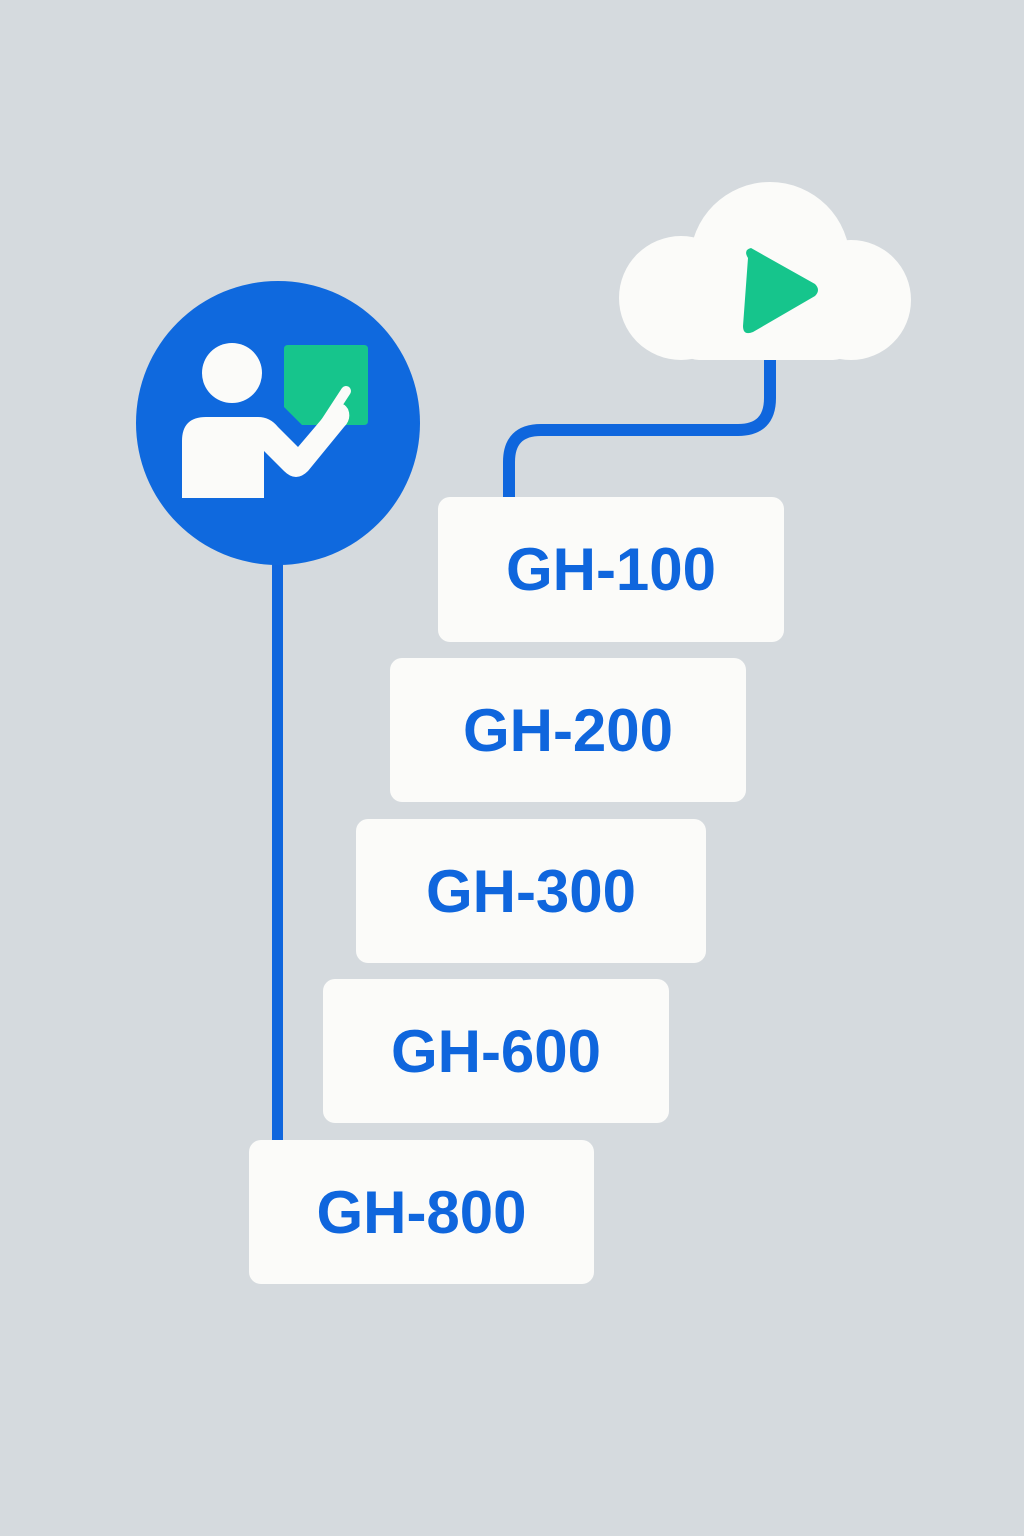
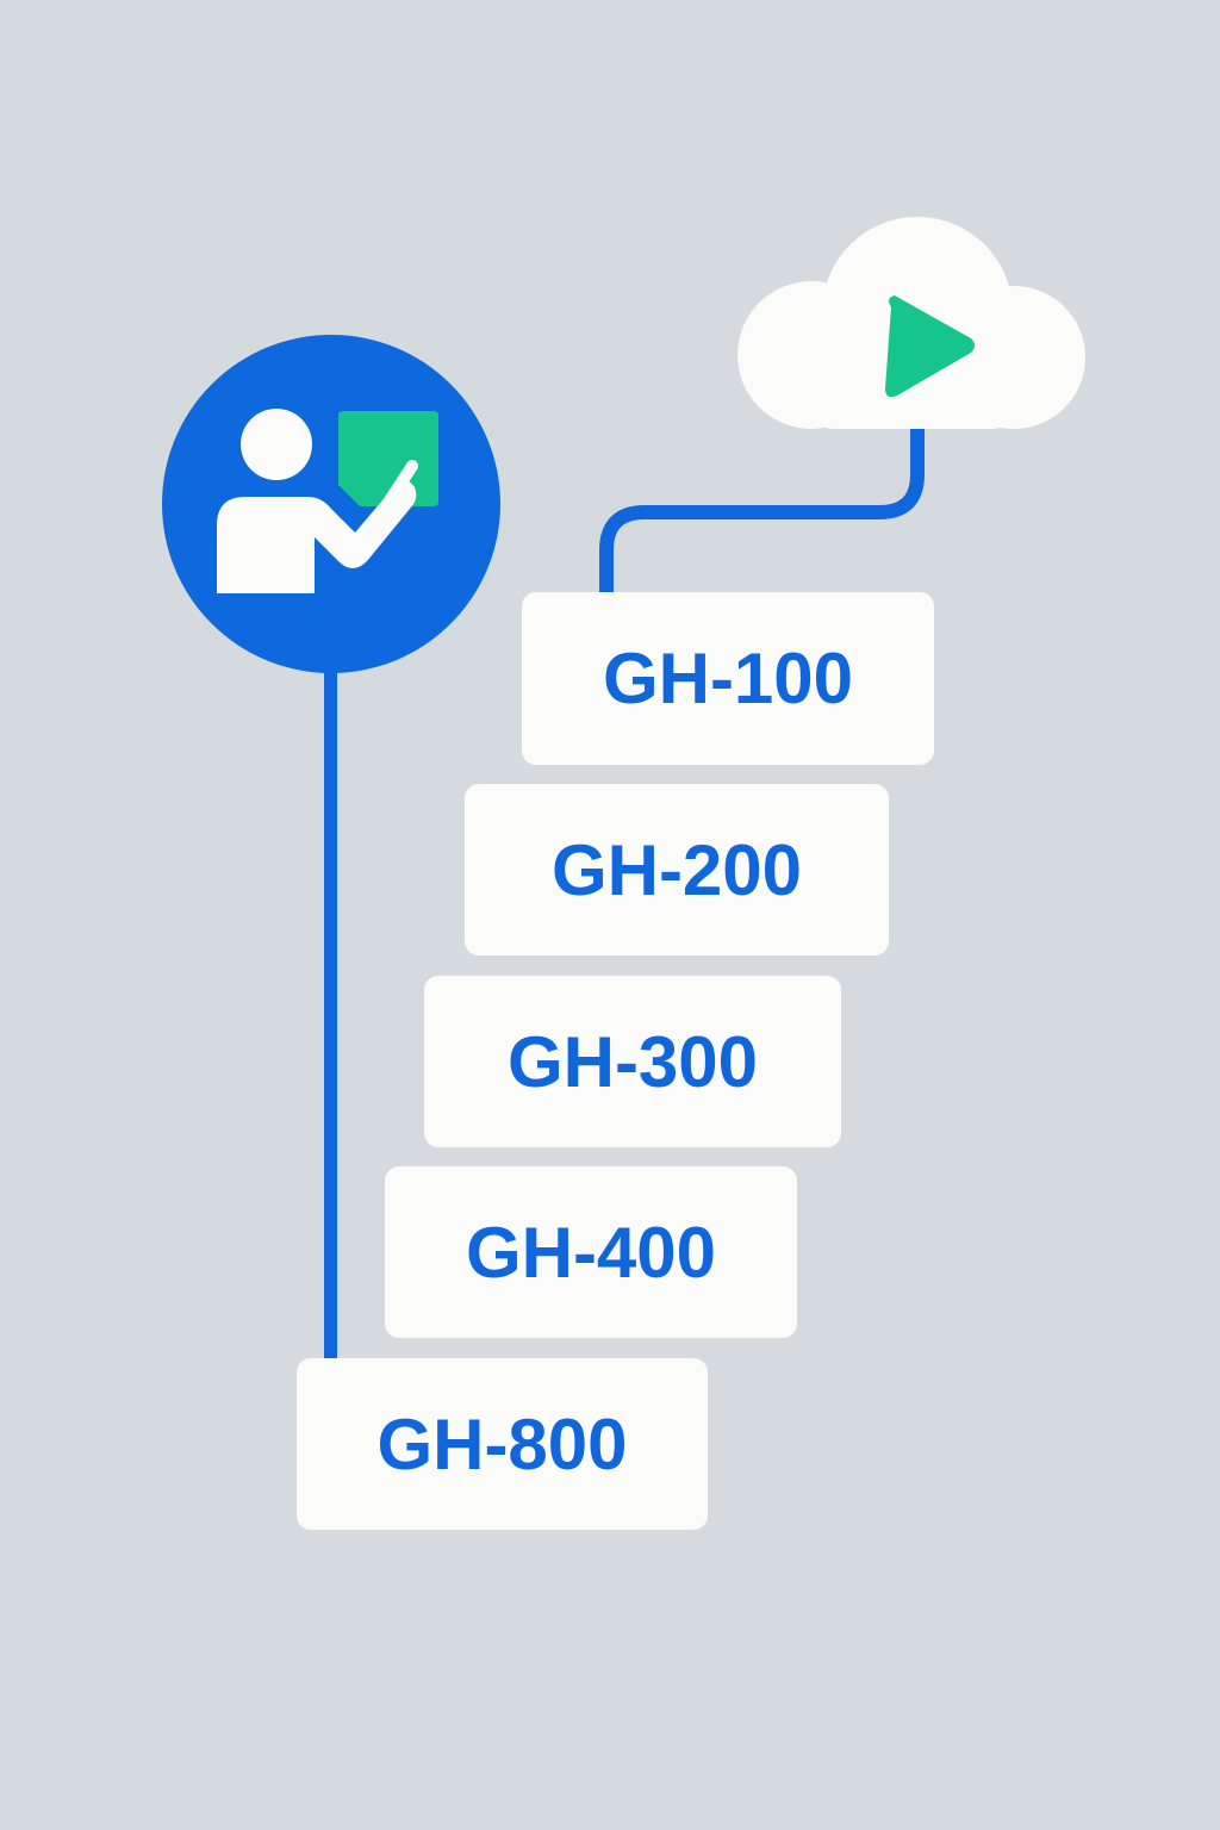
  GH-100
  GH-200
  GH-300
- GH-600
+ GH-400
  GH-800
